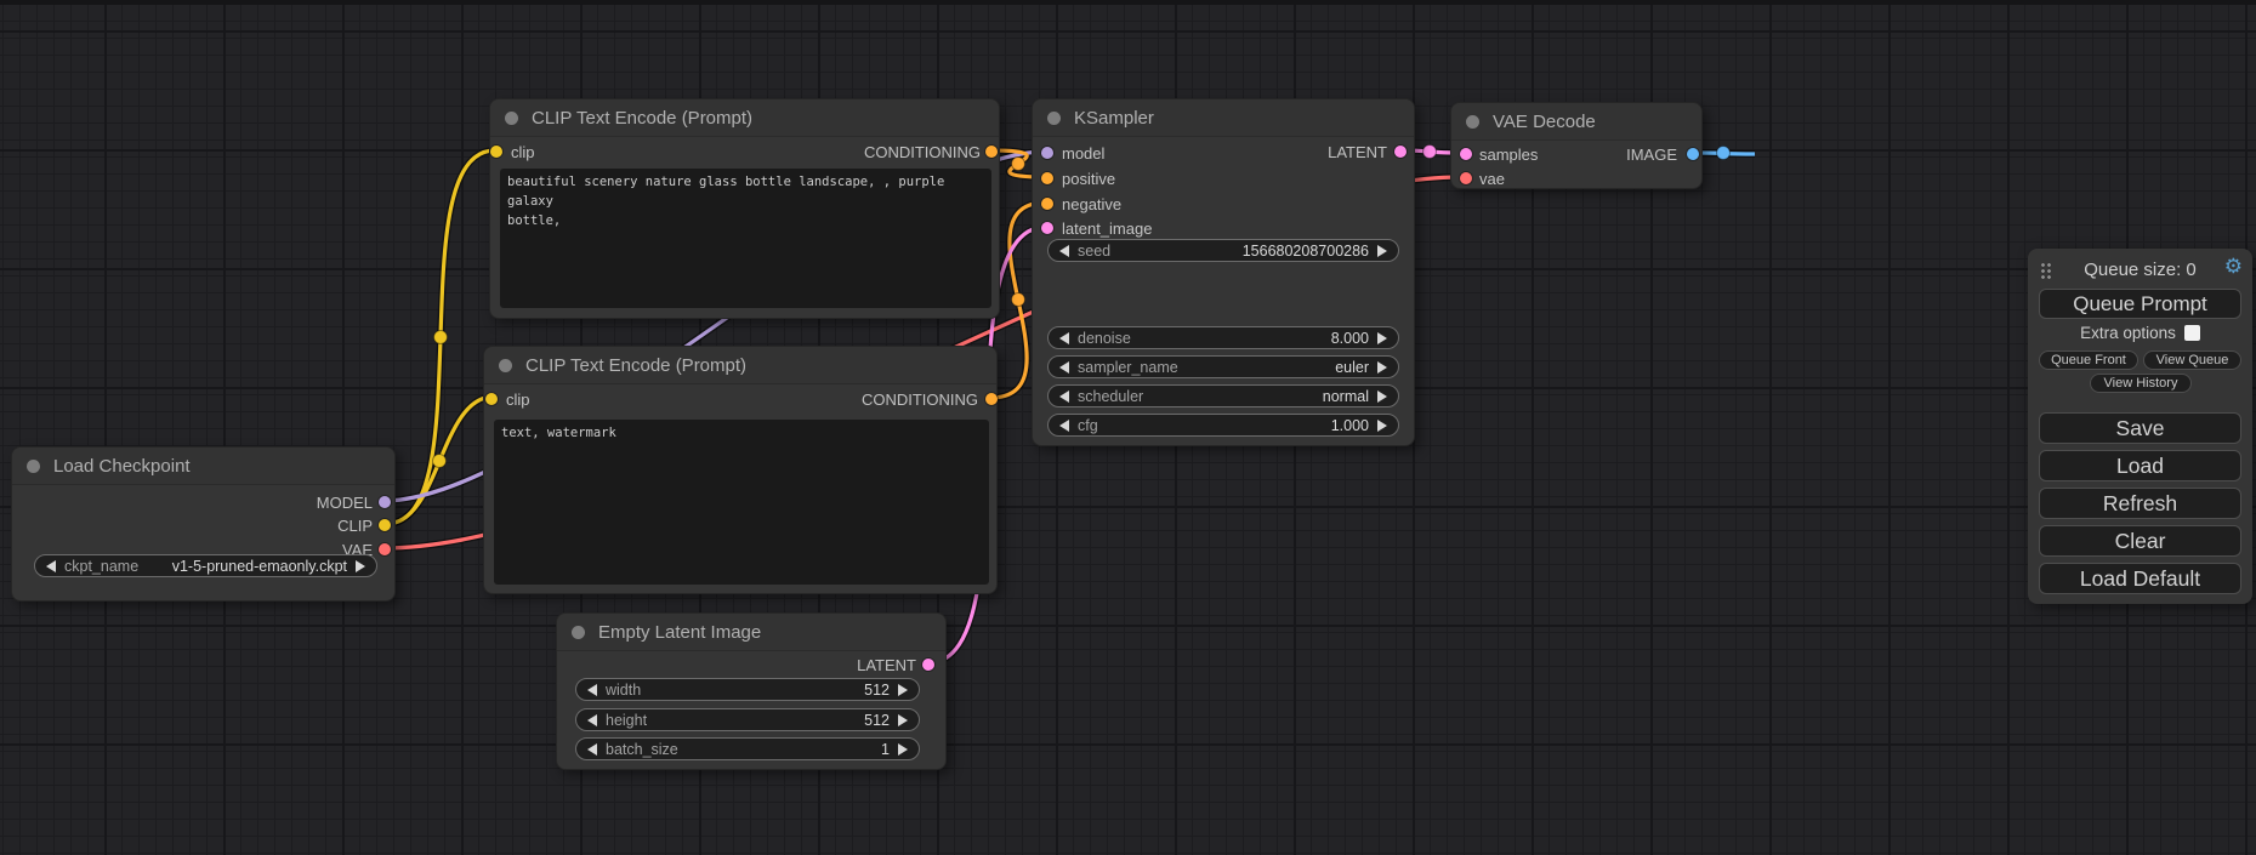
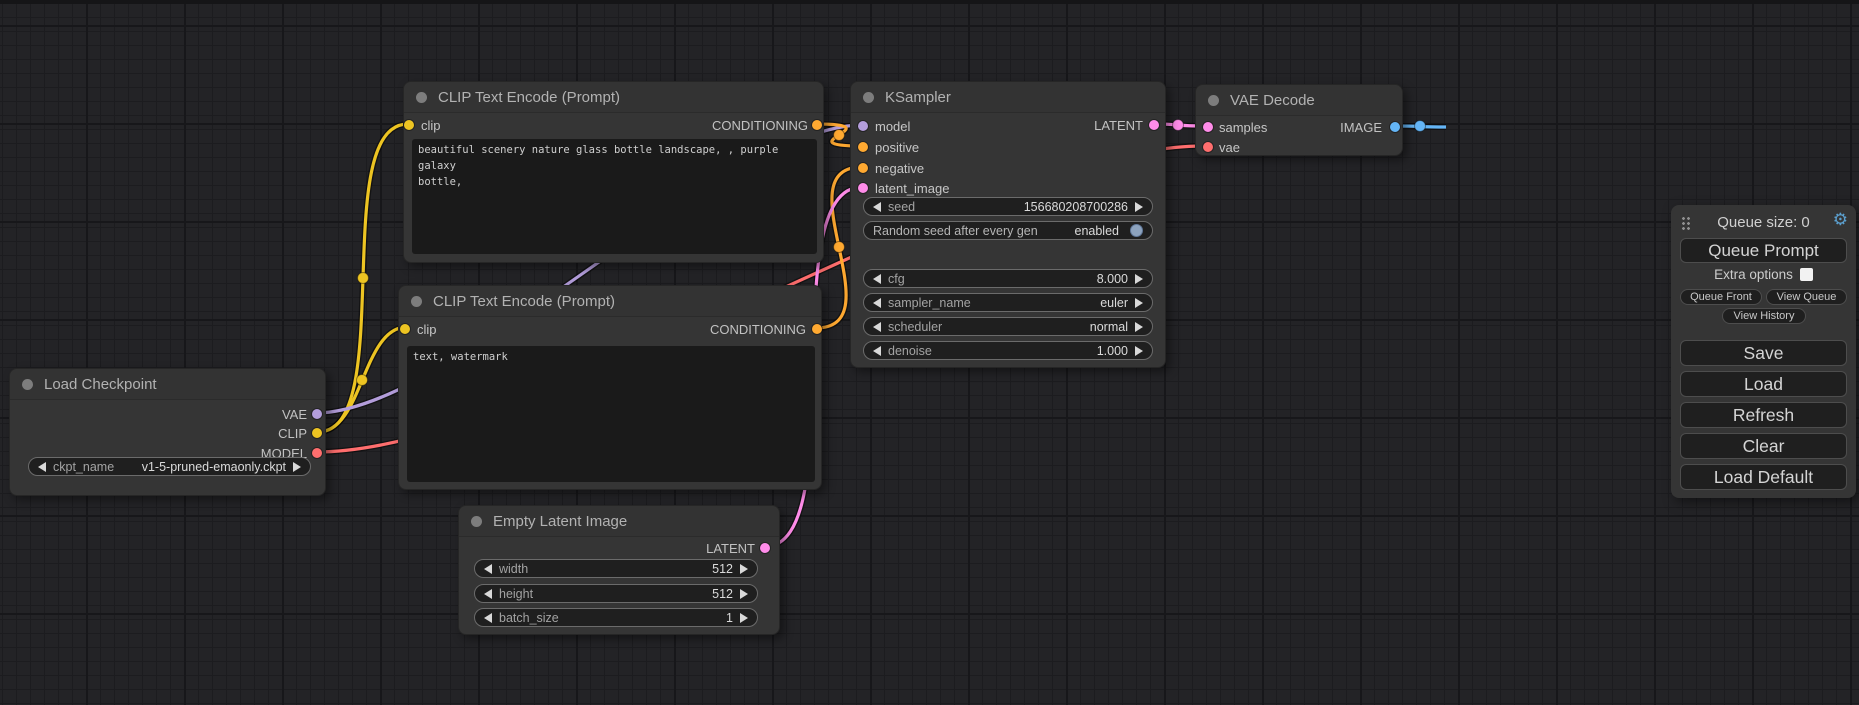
  Load Checkpoint
- MODEL
+ VAE
  CLIP
- VAE
+ MODEL
  ckpt_name
  v1-5-pruned-emaonly.ckpt
  CLIP Text Encode (Prompt)
  clip
  CONDITIONING
  beautiful scenery nature glass bottle landscape, , purple galaxy
  bottle,
  CLIP Text Encode (Prompt)
  clip
  CONDITIONING
  text, watermark
  Empty Latent Image
  LATENT
  width
  512
  height
  512
  batch_size
  1
  KSampler
  model
  positive
  negative
  latent_image
  LATENT
  seed
  156680208700286
+ Random seed after every gen
+ enabled
- denoise
+ cfg
  8.000
  sampler_name
  euler
  scheduler
  normal
- cfg
+ denoise
  1.000
  VAE Decode
  samples
  vae
  IMAGE
  Queue size: 0
  Queue Prompt
  Extra options
  Queue Front
  View Queue
  View History
  Save
  Load
  Refresh
  Clear
  Load Default
